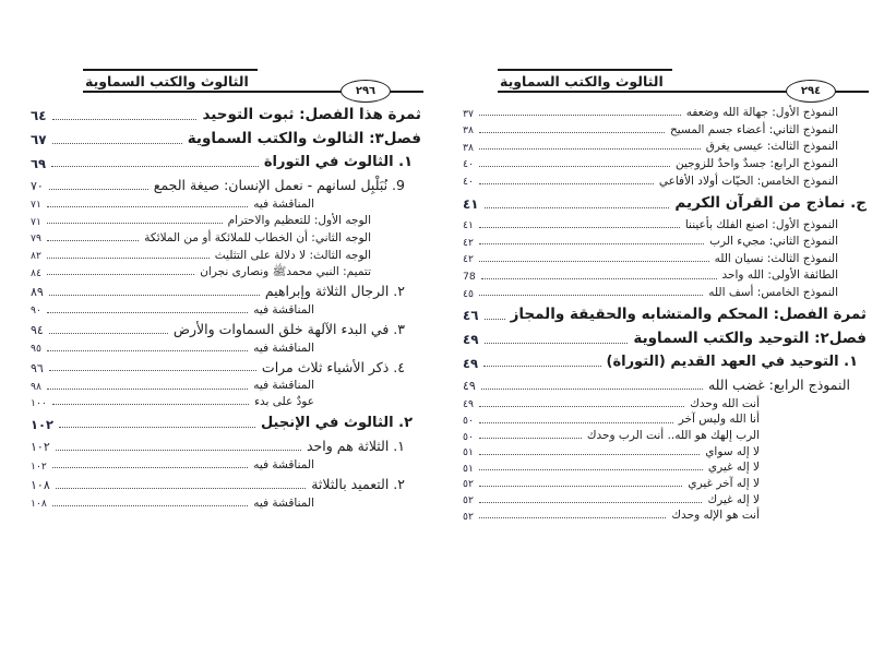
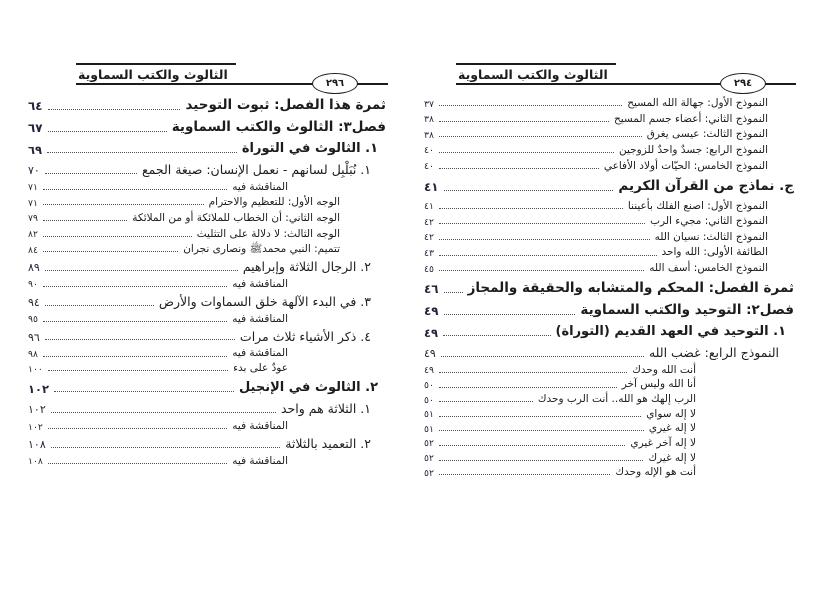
  الثالوث والكتب السماوية
  ٢٩٦
  ثمرة هذا الفصل: ثبوت التوحيد
  ٦٤
  فصل٣: الثالوث والكتب السماوية
  ٦٧
  ١. الثالوث في التوراة
  ٦٩
- 9. نُبَلْبِل لسانهم - نعمل الإنسان: صيغة الجمع
+ ١. نُبَلْبِل لسانهم - نعمل الإنسان: صيغة الجمع
  ٧٠
  المناقشة فيه
  ٧١
  الوجه الأول: للتعظيم والاحترام
  ٧١
  الوجه الثاني: أن الخطاب للملائكة أو من الملائكة
  ٧٩
  الوجه الثالث: لا دلالة على التثليث
  ٨٢
  تتميم: النبي محمدﷺ ونصارى نجران
  ٨٤
  ٢. الرجال الثلاثة وإبراهيم
  ٨٩
  المناقشة فيه
  ٩٠
  ٣. في البدء الآلهة خلق السماوات والأرض
  ٩٤
  المناقشة فيه
  ٩٥
  ٤. ذكر الأشياء ثلاث مرات
  ٩٦
  المناقشة فيه
  ٩٨
  عودٌ على بدء
  ١٠٠
  ٢. الثالوث في الإنجيل
  ١٠٢
  ١. الثلاثة هم واحد
  ١٠٢
  المناقشة فيه
  ١٠٢
  ٢. التعميد بالثلاثة
  ١٠٨
  المناقشة فيه
  ١٠٨
  الثالوث والكتب السماوية
  ٢٩٤
- النموذج الأول: جهالة الله وضعفه
+ النموذج الأول: جهالة الله المسيح
  ٣٧
  النموذج الثاني: أعضاء جسم المسيح
  ٣٨
  النموذج الثالث: عيسى يغرق
  ٣٨
  النموذج الرابع: جسدٌ واحدٌ للزوجين
  ٤٠
  النموذج الخامس: الحيّات أولاد الأفاعي
  ٤٠
  ج. نماذج من القرآن الكريم
  ٤١
  النموذج الأول: اصنع الفلك بأعيننا
  ٤١
  النموذج الثاني: مجيء الرب
  ٤٢
  النموذج الثالث: نسيان الله
  ٤٢
  الطائفة الأولى: الله واحد
- 78
+ ٤٣
  النموذج الخامس: أسف الله
  ٤٥
  ثمرة الفصل: المحكم والمتشابه والحقيقة والمجاز
  ٤٦
  فصل٢: التوحيد والكتب السماوية
  ٤٩
  ١. التوحيد في العهد القديم (التوراة)
  ٤٩
  النموذج الرابع: غضب الله
  ٤٩
  أنت الله وحدك
  ٤٩
  أنا الله وليس آخر
  ٥٠
  الرب إلهك هو الله.. أنت الرب وحدك
  ٥٠
  لا إله سواي
  ٥١
  لا إله غيري
  ٥١
  لا إله آخر غيري
  ٥٢
  لا إله غيرك
  ٥٢
  أنت هو الإله وحدك
  ٥٢
